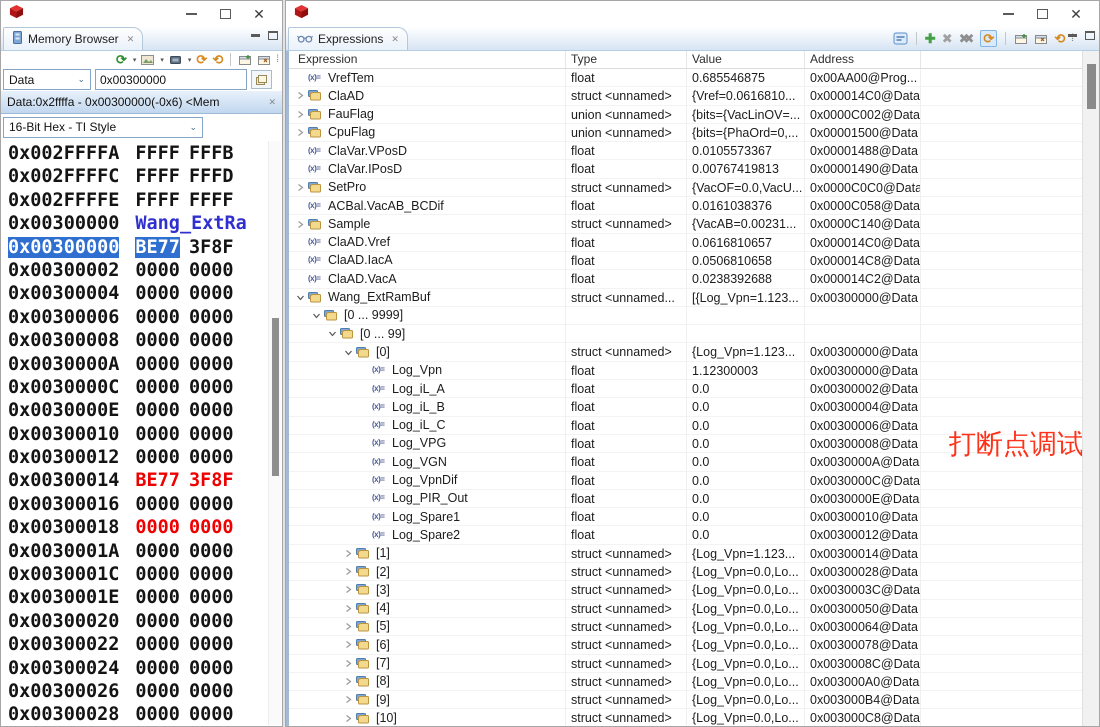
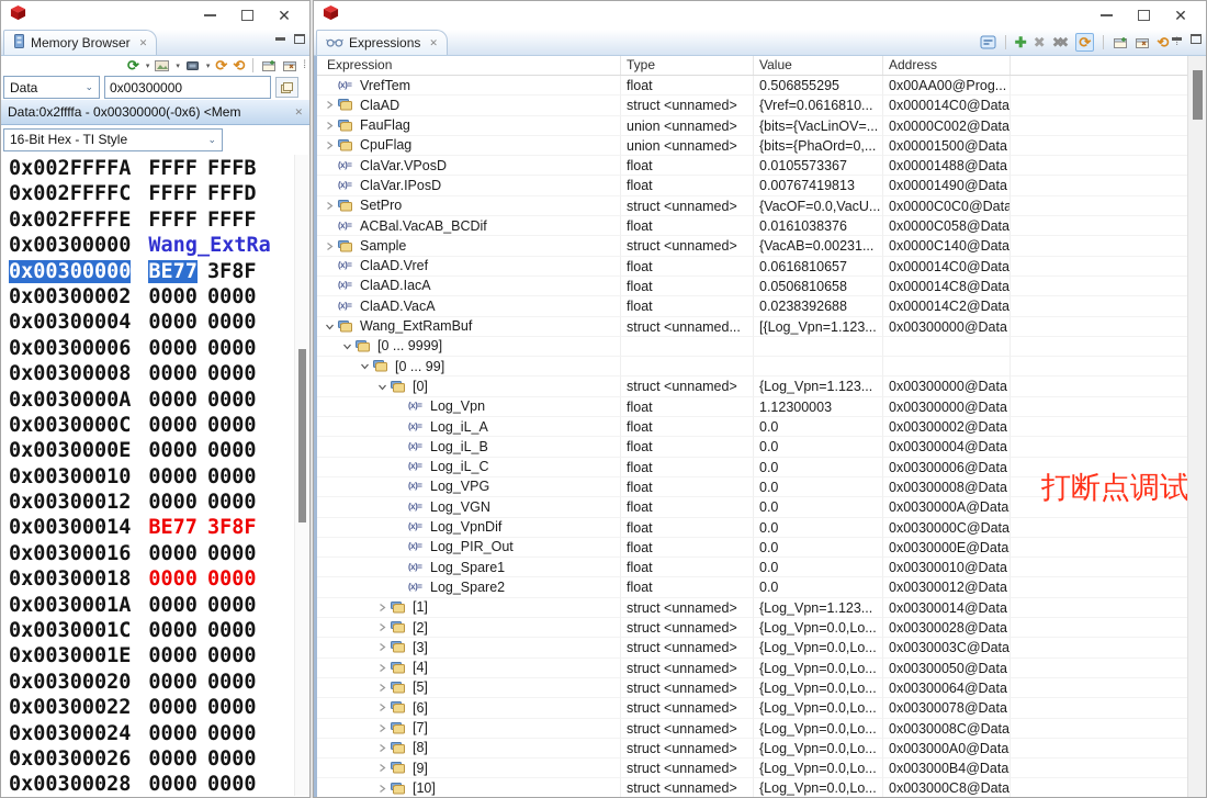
  ✕
  Memory Browser
  ✕
  ⟳
  ⟳
  ⟲
  ⁞
  Data
  ⌄
  0x00300000
  Data:0x2ffffa - 0x00300000(-0x6) <Mem
  ✕
  16-Bit Hex - TI Style
  ⌄
  0x002FFFFA FFFF FFFB
  0x002FFFFC FFFF FFFD
  0x002FFFFE FFFF FFFF
  0x00300000 Wang_ExtRa
  0x00300000 BE77 3F8F
  0x00300002 0000 0000
  0x00300004 0000 0000
  0x00300006 0000 0000
  0x00300008 0000 0000
  0x0030000A 0000 0000
  0x0030000C 0000 0000
  0x0030000E 0000 0000
  0x00300010 0000 0000
  0x00300012 0000 0000
  0x00300014 BE77 3F8F
  0x00300016 0000 0000
  0x00300018 0000 0000
  0x0030001A 0000 0000
  0x0030001C 0000 0000
  0x0030001E 0000 0000
  0x00300020 0000 0000
  0x00300022 0000 0000
  0x00300024 0000 0000
  0x00300026 0000 0000
  0x00300028 0000 0000
  ✕
  Expressions
  ✕
  ✚
  ✖
  ✖
  ✖
  ⟳
  ⟲
  ⁞
  Expression
  Type
  Value
  Address
  (x)=
  VrefTem
  float
- 0.685546875
+ 0.506855295
  0x00AA00@Prog...
  ClaAD
  struct <unnamed>
  {Vref=0.0616810...
  0x000014C0@Data
  FauFlag
  union <unnamed>
  {bits={VacLinOV=...
  0x0000C002@Data
  CpuFlag
  union <unnamed>
  {bits={PhaOrd=0,...
  0x00001500@Data
  (x)=
  ClaVar.VPosD
  float
  0.0105573367
  0x00001488@Data
  (x)=
  ClaVar.IPosD
  float
  0.00767419813
  0x00001490@Data
  SetPro
  struct <unnamed>
  {VacOF=0.0,VacU...
  0x0000C0C0@Data
  (x)=
  ACBal.VacAB_BCDif
  float
  0.0161038376
  0x0000C058@Data
  Sample
  struct <unnamed>
  {VacAB=0.00231...
  0x0000C140@Data
  (x)=
  ClaAD.Vref
  float
  0.0616810657
  0x000014C0@Data
  (x)=
  ClaAD.IacA
  float
  0.0506810658
  0x000014C8@Data
  (x)=
  ClaAD.VacA
  float
  0.0238392688
  0x000014C2@Data
  Wang_ExtRamBuf
  struct <unnamed...
  [{Log_Vpn=1.123...
  0x00300000@Data
  [0 ... 9999]
  [0 ... 99]
  [0]
  struct <unnamed>
  {Log_Vpn=1.123...
  0x00300000@Data
  (x)=
  Log_Vpn
  float
  1.12300003
  0x00300000@Data
  (x)=
  Log_iL_A
  float
  0.0
  0x00300002@Data
  (x)=
  Log_iL_B
  float
  0.0
  0x00300004@Data
  (x)=
  Log_iL_C
  float
  0.0
  0x00300006@Data
  (x)=
  Log_VPG
  float
  0.0
  0x00300008@Data
  (x)=
  Log_VGN
  float
  0.0
  0x0030000A@Data
  (x)=
  Log_VpnDif
  float
  0.0
  0x0030000C@Data
  (x)=
  Log_PIR_Out
  float
  0.0
  0x0030000E@Data
  (x)=
  Log_Spare1
  float
  0.0
  0x00300010@Data
  (x)=
  Log_Spare2
  float
  0.0
  0x00300012@Data
  [1]
  struct <unnamed>
  {Log_Vpn=1.123...
  0x00300014@Data
  [2]
  struct <unnamed>
  {Log_Vpn=0.0,Lo...
  0x00300028@Data
  [3]
  struct <unnamed>
  {Log_Vpn=0.0,Lo...
  0x0030003C@Data
  [4]
  struct <unnamed>
  {Log_Vpn=0.0,Lo...
  0x00300050@Data
  [5]
  struct <unnamed>
  {Log_Vpn=0.0,Lo...
  0x00300064@Data
  [6]
  struct <unnamed>
  {Log_Vpn=0.0,Lo...
  0x00300078@Data
  [7]
  struct <unnamed>
  {Log_Vpn=0.0,Lo...
  0x0030008C@Data
  [8]
  struct <unnamed>
  {Log_Vpn=0.0,Lo...
  0x003000A0@Data
  [9]
  struct <unnamed>
  {Log_Vpn=0.0,Lo...
  0x003000B4@Data
  [10]
  struct <unnamed>
  {Log_Vpn=0.0,Lo...
  0x003000C8@Data
  打断点调试
